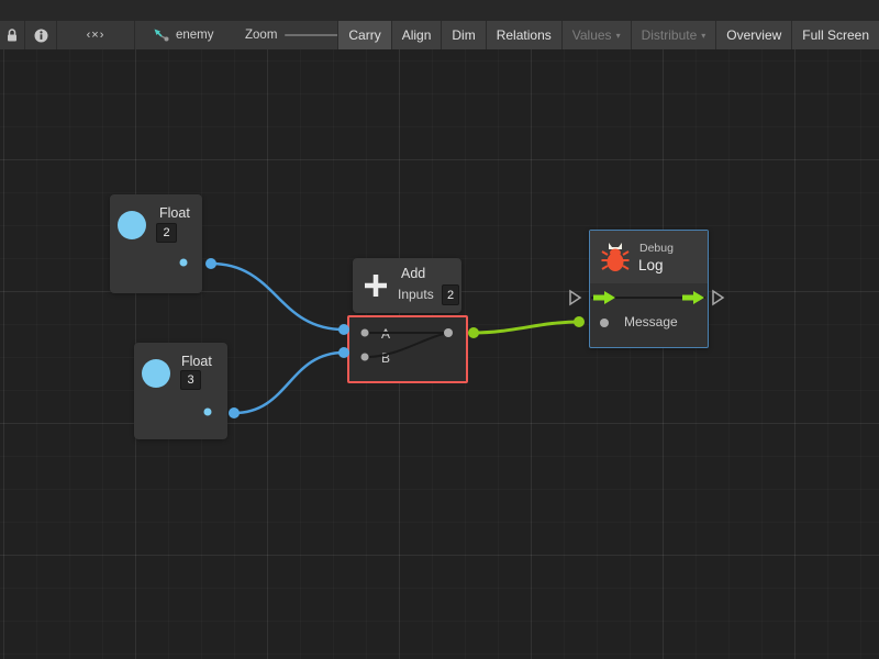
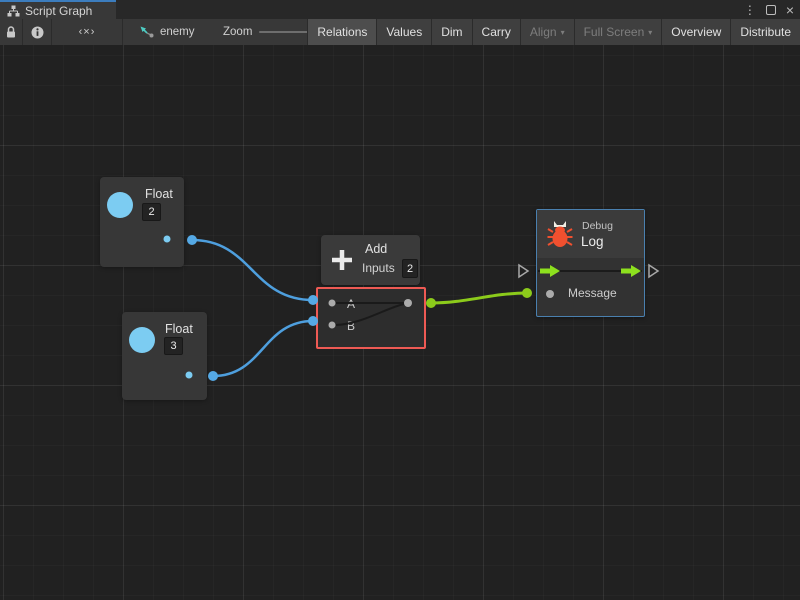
+ Script Graph
+ ⋮
+ ×
  ‹×›
  enemy
  Zoom
- Carry
+ Relations
- Align
+ Values
  Dim
- Relations
+ Carry
- Values
+ Align
  ▾
- Distribute
+ Full Screen
  ▾
  Overview
- Full Screen
+ Distribute
  Float
  2
  Float
  3
  Add
  Inputs
  2
  B
  Debug
  Log
  Message
